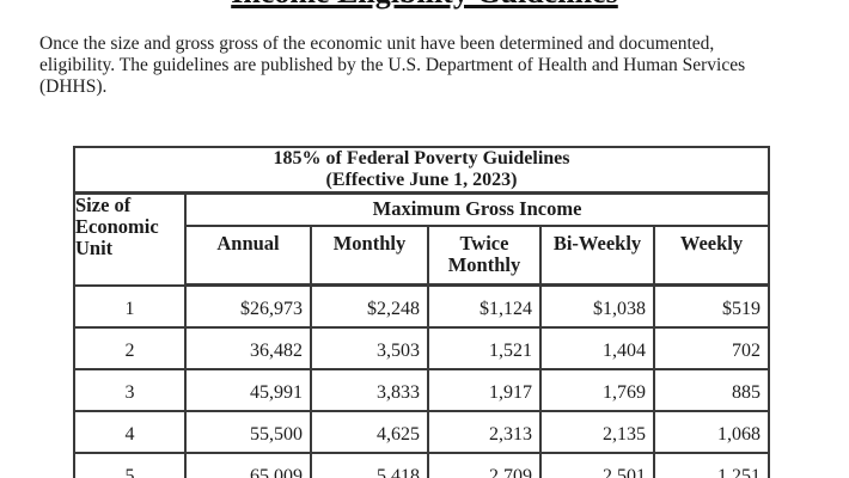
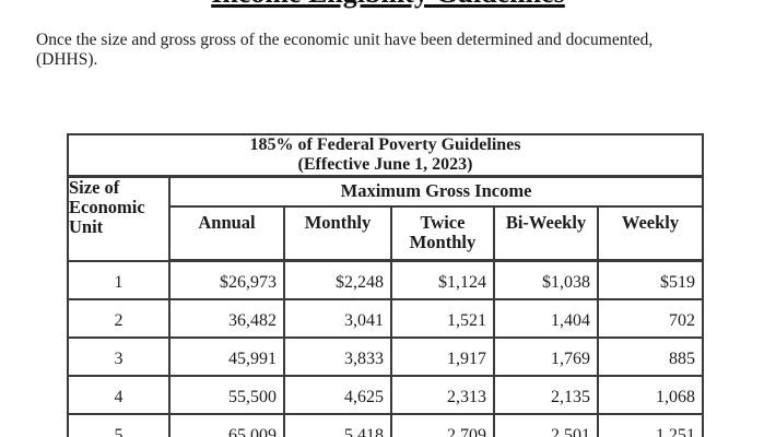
  Once the size and gross gross of the economic unit have been determined and documented,
- eligibility. The guidelines are published by the U.S. Department of Health and Human Services
  (DHHS).
  185% of Federal Poverty Guidelines (Effective June 1, 2023)
  Size of Economic Unit	Maximum Gross Income
  Annual	Monthly	Twice Monthly	Bi-Weekly	Weekly
  1	$26,973	$2,248	$1,124	$1,038	$519
- 2	36,482	3,503	1,521	1,404	702
+ 2	36,482	3,041	1,521	1,404	702
  3	45,991	3,833	1,917	1,769	885
  4	55,500	4,625	2,313	2,135	1,068
  5	65,009	5,418	2,709	2,501	1,251
